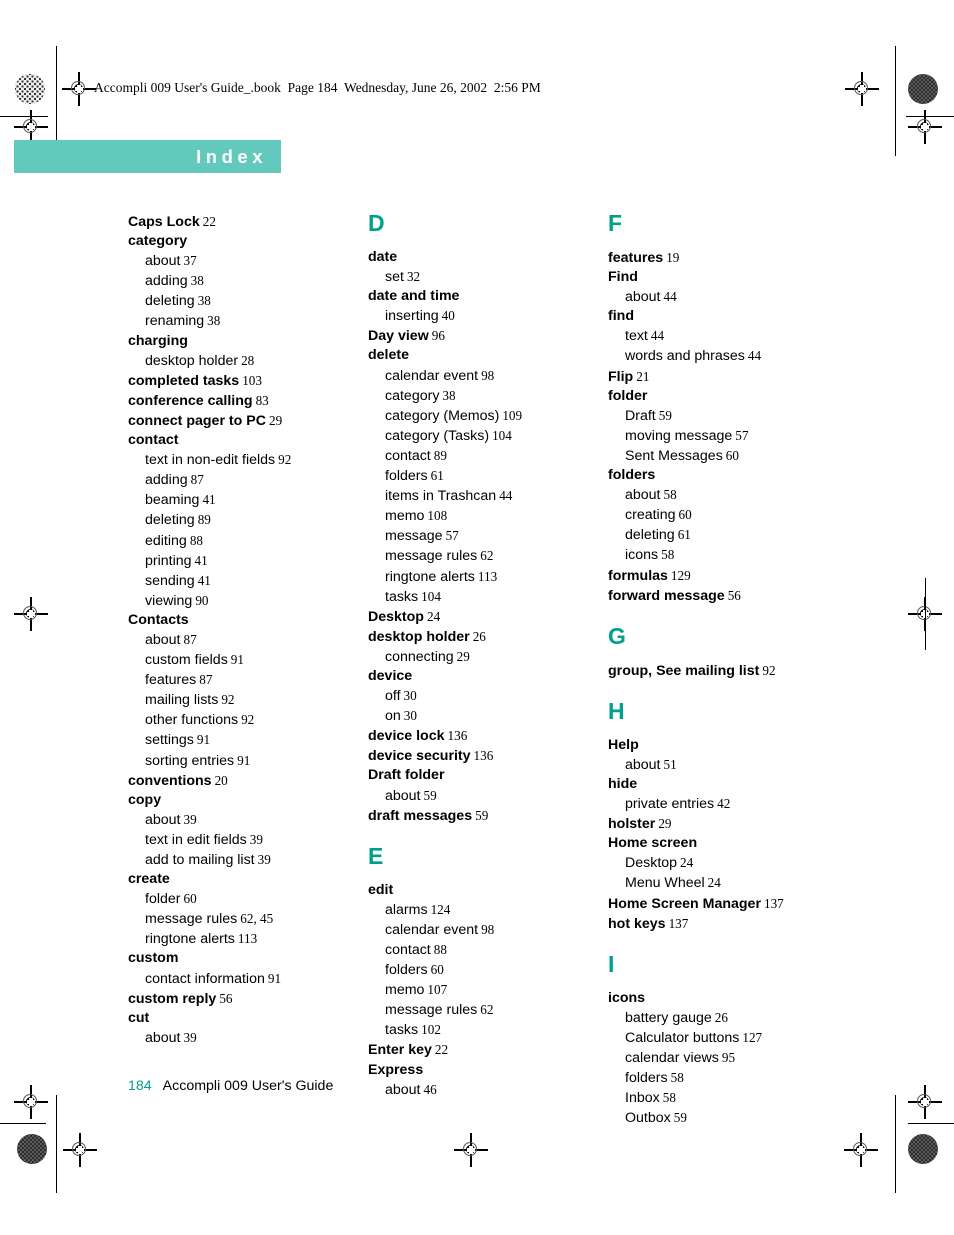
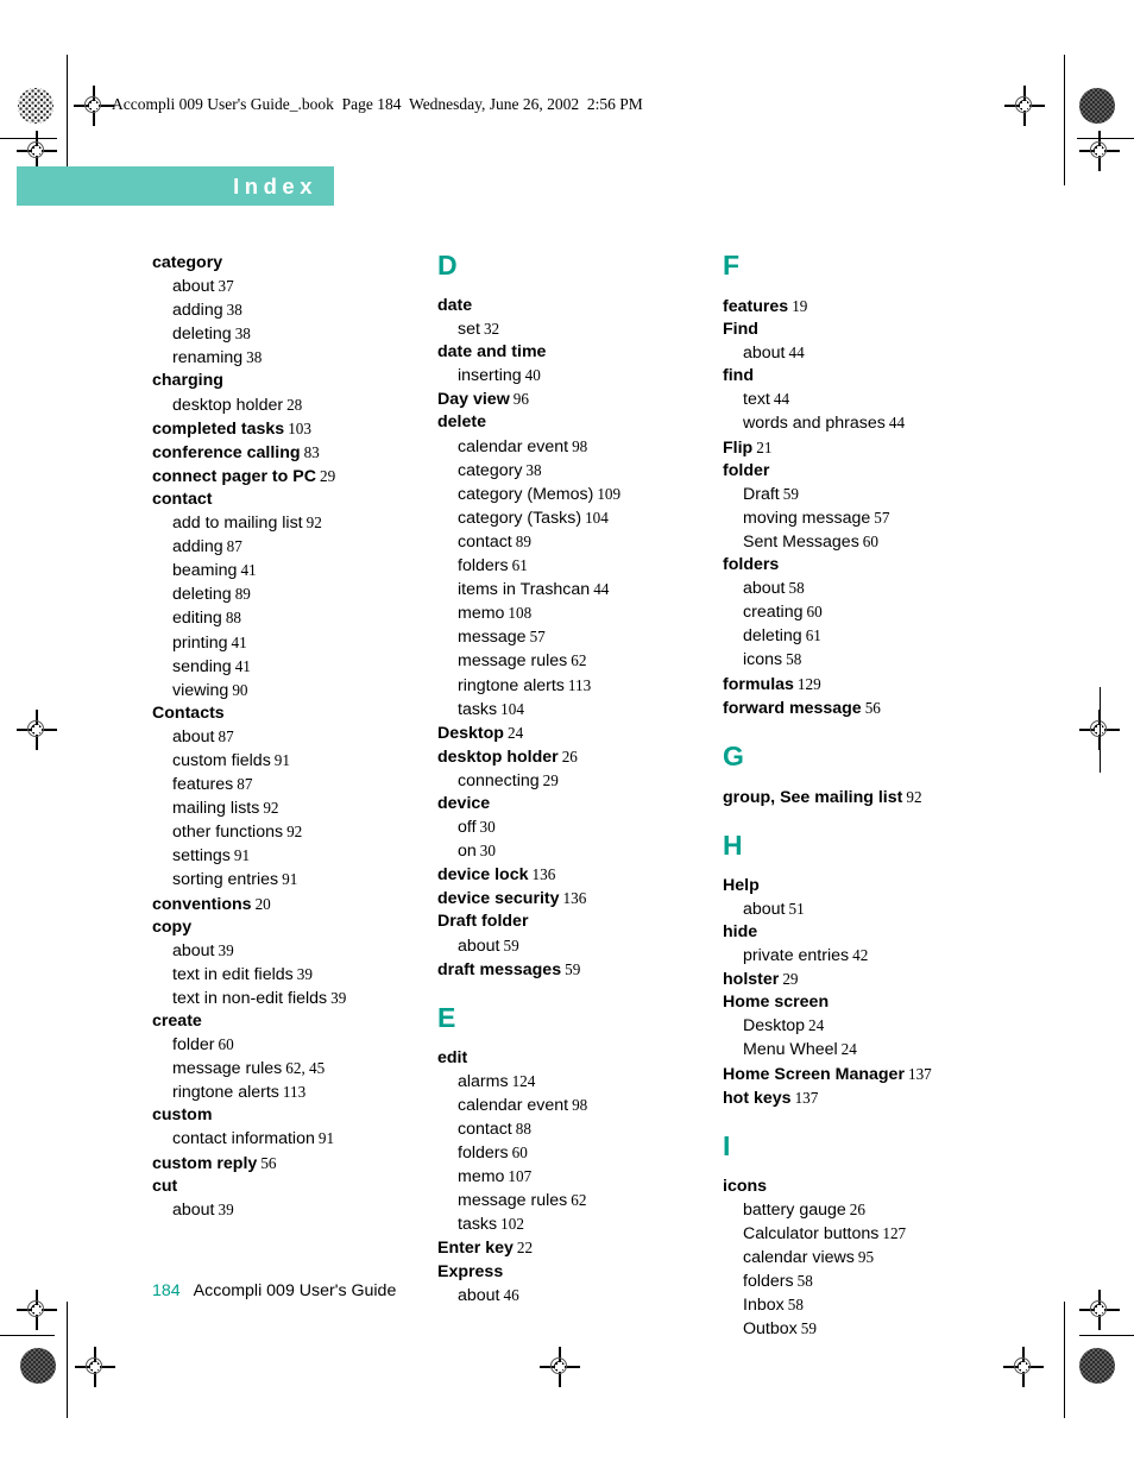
  Accompli 009 User's Guide_.book Page 184 Wednesday, June 26, 2002 2:56 PM
  Index
- Caps Lock 22
  category
  about 37
  adding 38
  deleting 38
  renaming 38
  charging
  desktop holder 28
  completed tasks 103
  conference calling 83
  connect pager to PC 29
  contact
- text in non-edit fields 92
+ add to mailing list 92
  adding 87
  beaming 41
  deleting 89
  editing 88
  printing 41
  sending 41
  viewing 90
  Contacts
  about 87
  custom fields 91
  features 87
  mailing lists 92
  other functions 92
  settings 91
  sorting entries 91
  conventions 20
  copy
  about 39
  text in edit fields 39
- add to mailing list 39
+ text in non-edit fields 39
  create
  folder 60
  message rules 62, 45
  ringtone alerts 113
  custom
  contact information 91
  custom reply 56
  cut
  about 39
  D
  date
  set 32
  date and time
  inserting 40
  Day view 96
  delete
  calendar event 98
  category 38
  category (Memos) 109
  category (Tasks) 104
  contact 89
  folders 61
  items in Trashcan 44
  memo 108
  message 57
  message rules 62
  ringtone alerts 113
  tasks 104
  Desktop 24
  desktop holder 26
  connecting 29
  device
  off 30
  on 30
  device lock 136
  device security 136
  Draft folder
  about 59
  draft messages 59
  E
  edit
  alarms 124
  calendar event 98
  contact 88
  folders 60
  memo 107
  message rules 62
  tasks 102
  Enter key 22
  Express
  about 46
  F
  features 19
  Find
  about 44
  find
  text 44
  words and phrases 44
  Flip 21
  folder
  Draft 59
  moving message 57
  Sent Messages 60
  folders
  about 58
  creating 60
  deleting 61
  icons 58
  formulas 129
  forward message 56
  G
  group, See mailing list 92
  H
  Help
  about 51
  hide
  private entries 42
  holster 29
  Home screen
  Desktop 24
  Menu Wheel 24
  Home Screen Manager 137
  hot keys 137
  I
  icons
  battery gauge 26
  Calculator buttons 127
  calendar views 95
  folders 58
  Inbox 58
  Outbox 59
  184 Accompli 009 User's Guide
